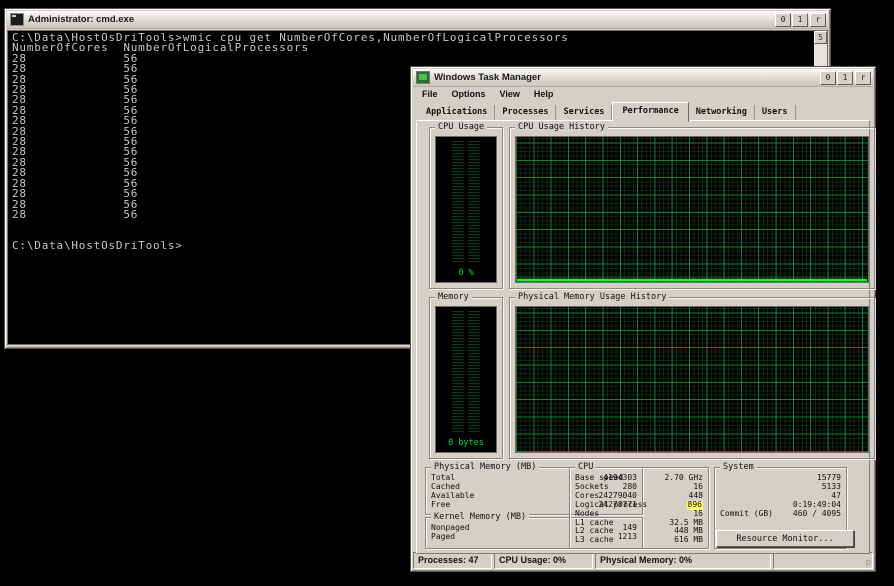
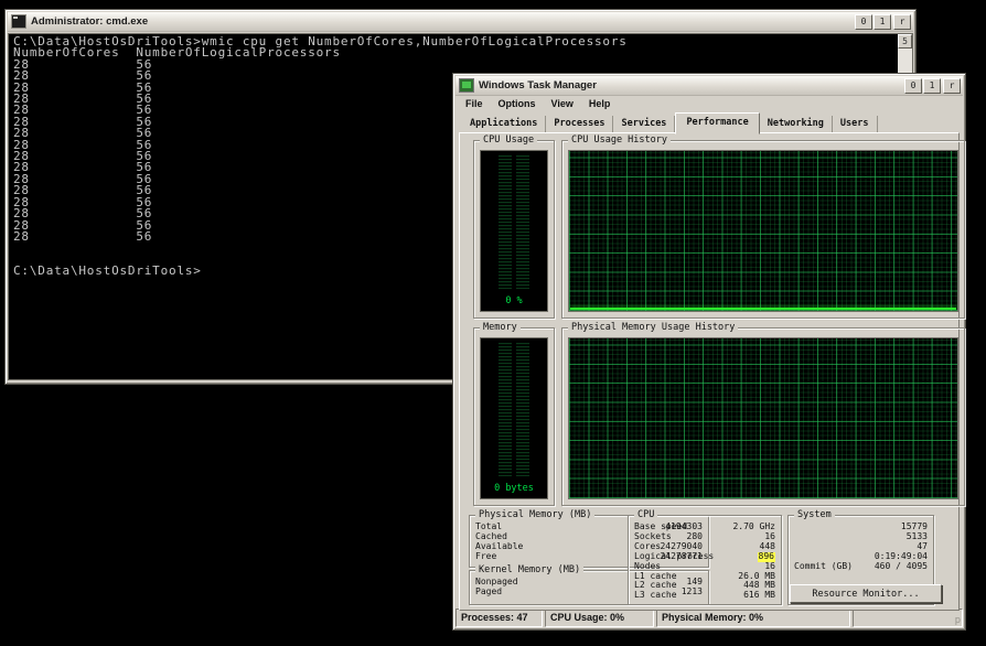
  Administrator: cmd.exe
  0
  1
  r
  C:\Data\HostOsDriTools>wmic cpu get NumberOfCores,NumberOfLogicalProcessors
  NumberOfCores NumberOfLogicalProcessors
  28 56
  28 56
  28 56
  28 56
  28 56
  28 56
  28 56
  28 56
  28 56
  28 56
  28 56
  28 56
  28 56
  28 56
  28 56
  28 56
  C:\Data\HostOsDriTools>
  5
  Windows Task Manager
  0
  1
  r
  File
  Options
  View
  Help
  Applications
  Processes
  Services
  Performance
  Networking
  Users
  CPU Usage
  0 %
  CPU Usage History
  Memory
  0 bytes
  Physical Memory Usage History
  Physical Memory (MB)
  Total
  4194303
  Cached
  280
  Available
  24279040
  Free
  24278771
  Kernel Memory (MB)
  Nonpaged
  149
  Paged
  1213
  CPU
  Base speed
  2.70 GHz
  Sockets
  16
  Cores
  448
  Logical process
  896
  Nodes
  16
  L1 cache
- 32.5 MB
+ 26.0 MB
  L2 cache
  448 MB
  L3 cache
  616 MB
  System
  15779
  5133
  47
  0:19:49:04
  Commit (GB)
  460 / 4095
  Resource Monitor...
  Processes: 47
  CPU Usage: 0%
  Physical Memory: 0%
  p
